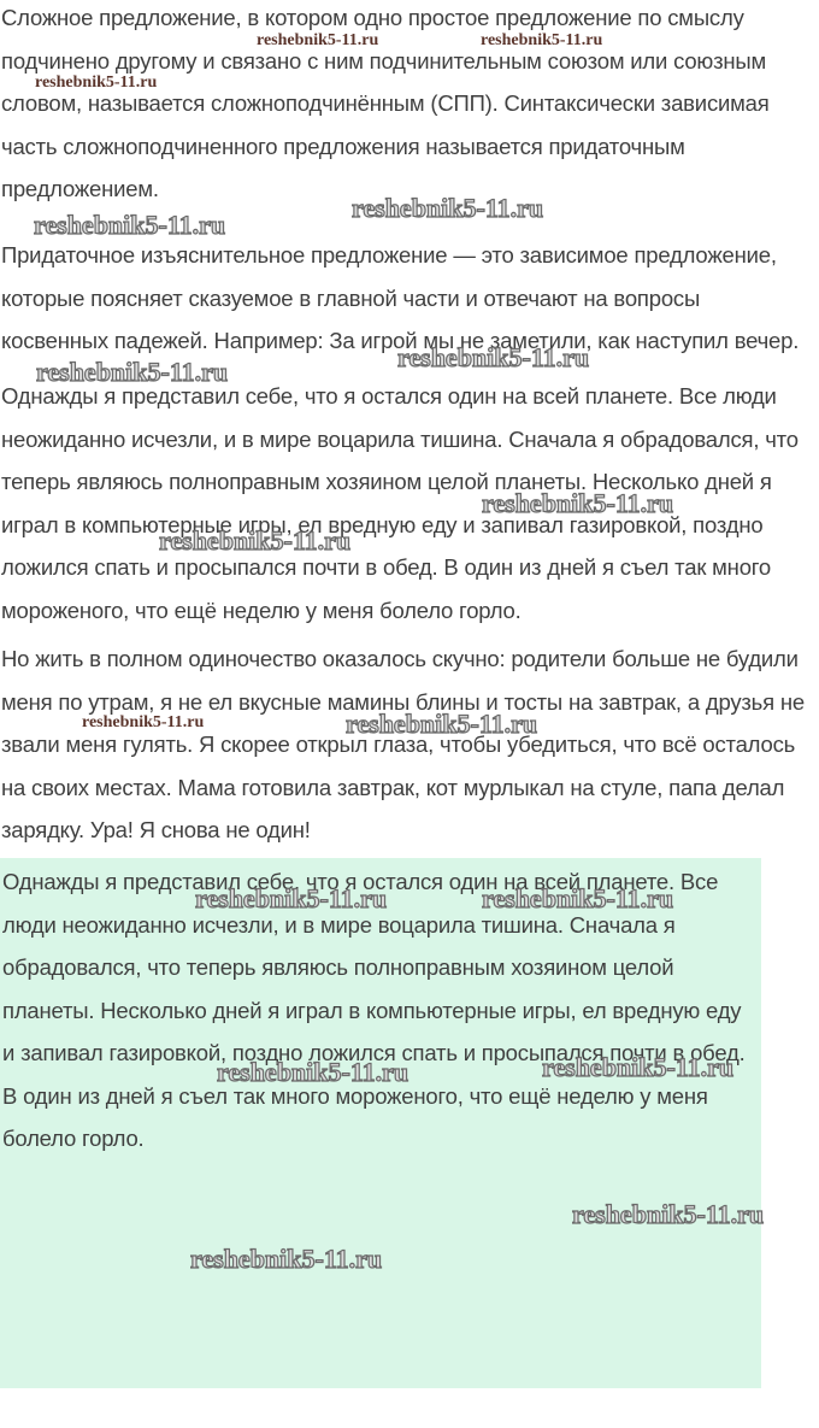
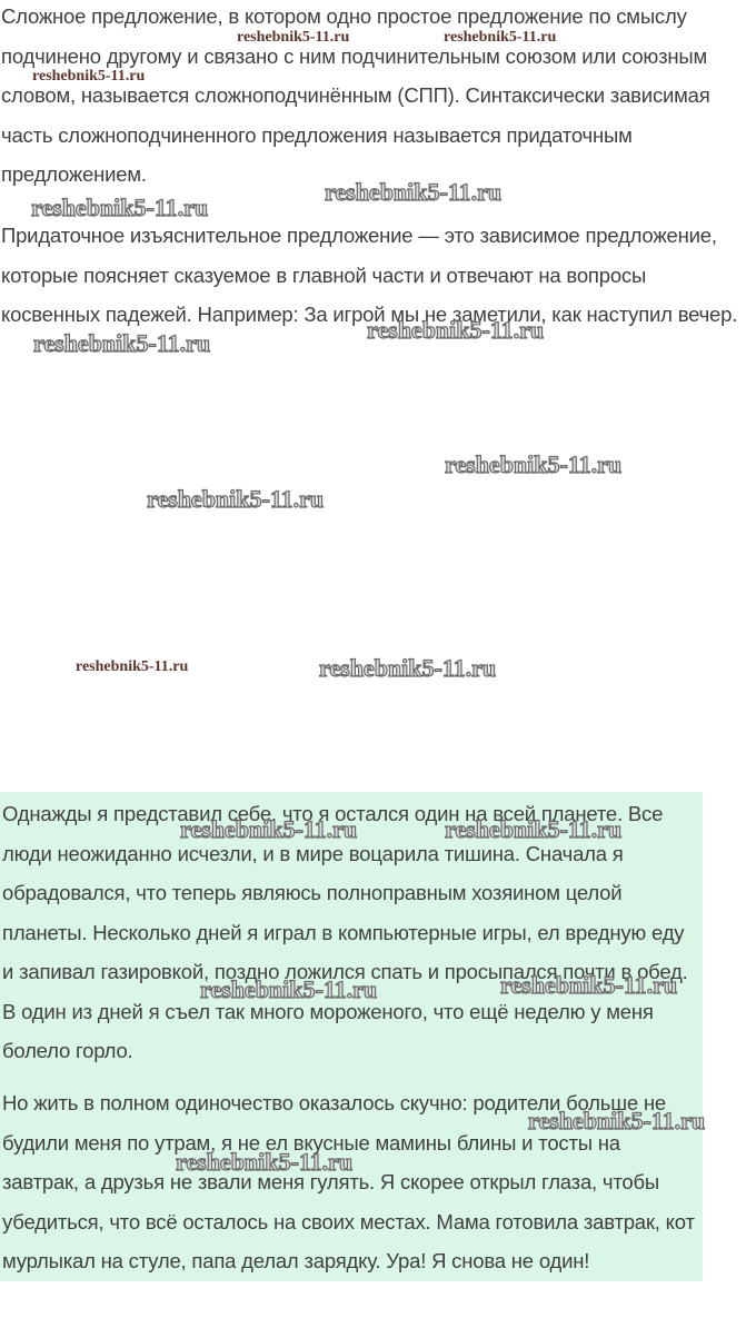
  Сложное предложение, в котором одно простое предложение по смыслу
  подчинено другому и связано с ним подчинительным союзом или союзным
  словом, называется сложноподчинённым (СПП). Синтаксически зависимая
  часть сложноподчиненного предложения называется придаточным
  предложением.
  Придаточное изъяснительное предложение — это зависимое предложение,
  которые поясняет сказуемое в главной части и отвечают на вопросы
  косвенных падежей. Например: За игрой мы не заметили, как наступил вечер.
- Однажды я представил себе, что я остался один на всей планете. Все люди
- неожиданно исчезли, и в мире воцарила тишина. Сначала я обрадовался, что
- теперь являюсь полноправным хозяином целой планеты. Несколько дней я
- играл в компьютерные игры, ел вредную еду и запивал газировкой, поздно
- ложился спать и просыпался почти в обед. В один из дней я съел так много
- мороженого, что ещё неделю у меня болело горло.
- Но жить в полном одиночество оказалось скучно: родители больше не будили
- меня по утрам, я не ел вкусные мамины блины и тосты на завтрак, а друзья не
- звали меня гулять. Я скорее открыл глаза, чтобы убедиться, что всё осталось
- на своих местах. Мама готовила завтрак, кот мурлыкал на стуле, папа делал
- зарядку. Ура! Я снова не один!
  Однажды я представил себе, что я остался один на всей планете. Все
  люди неожиданно исчезли, и в мире воцарила тишина. Сначала я
  обрадовался, что теперь являюсь полноправным хозяином целой
  планеты. Несколько дней я играл в компьютерные игры, ел вредную еду
  и запивал газировкой, поздно ложился спать и просыпался почти в обед.
  В один из дней я съел так много мороженого, что ещё неделю у меня
  болело горло.
+ Но жить в полном одиночество оказалось скучно: родители больше не
+ будили меня по утрам, я не ел вкусные мамины блины и тосты на
+ завтрак, а друзья не звали меня гулять. Я скорее открыл глаза, чтобы
+ убедиться, что всё осталось на своих местах. Мама готовила завтрак, кот
+ мурлыкал на стуле, папа делал зарядку. Ура! Я снова не один!
  reshebnik5-11.ru
  reshebnik5-11.ru
  reshebnik5-11.ru
  reshebnik5-11.ru
  reshebnik5-11.ru
  reshebnik5-11.ru
  reshebnik5-11.ru
  reshebnik5-11.ru
  reshebnik5-11.ru
  reshebnik5-11.ru
  reshebnik5-11.ru
  reshebnik5-11.ru
  reshebnik5-11.ru
  reshebnik5-11.ru
  reshebnik5-11.ru
  reshebnik5-11.ru
  reshebnik5-11.ru
